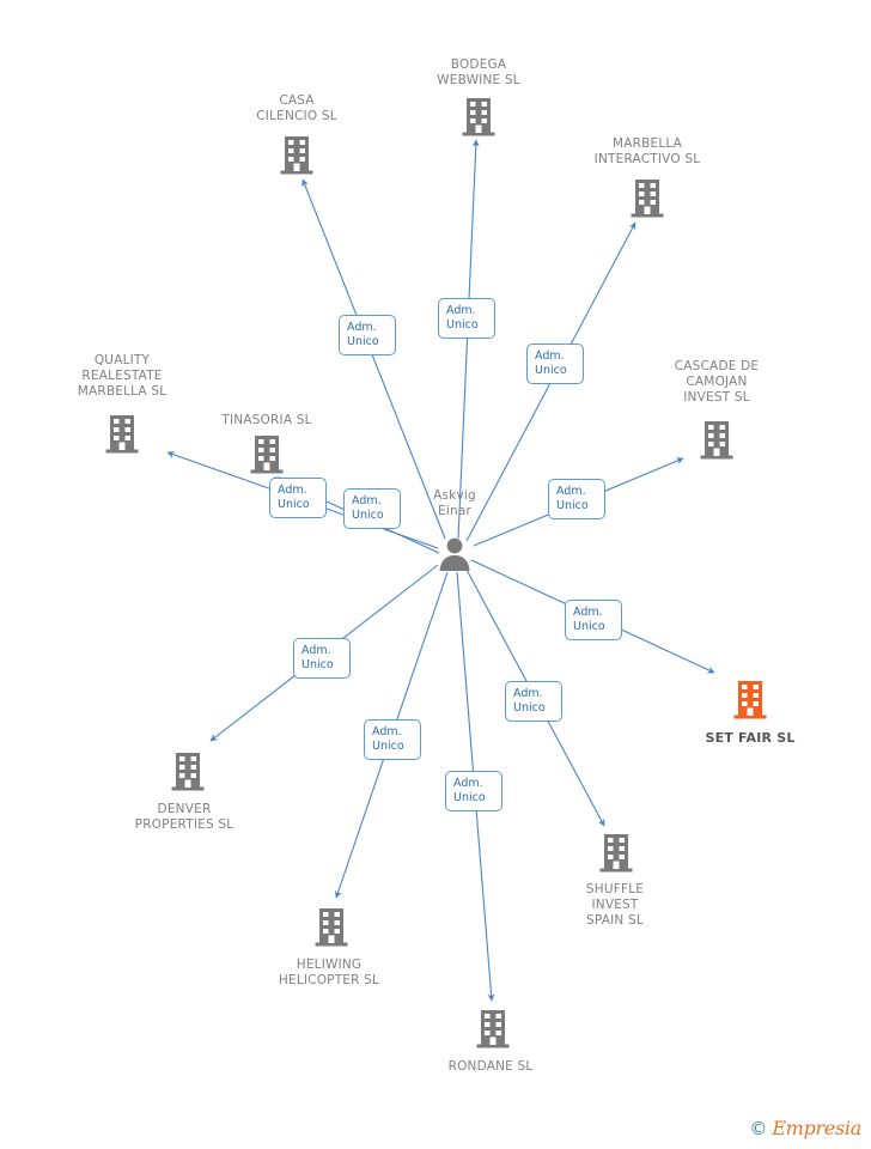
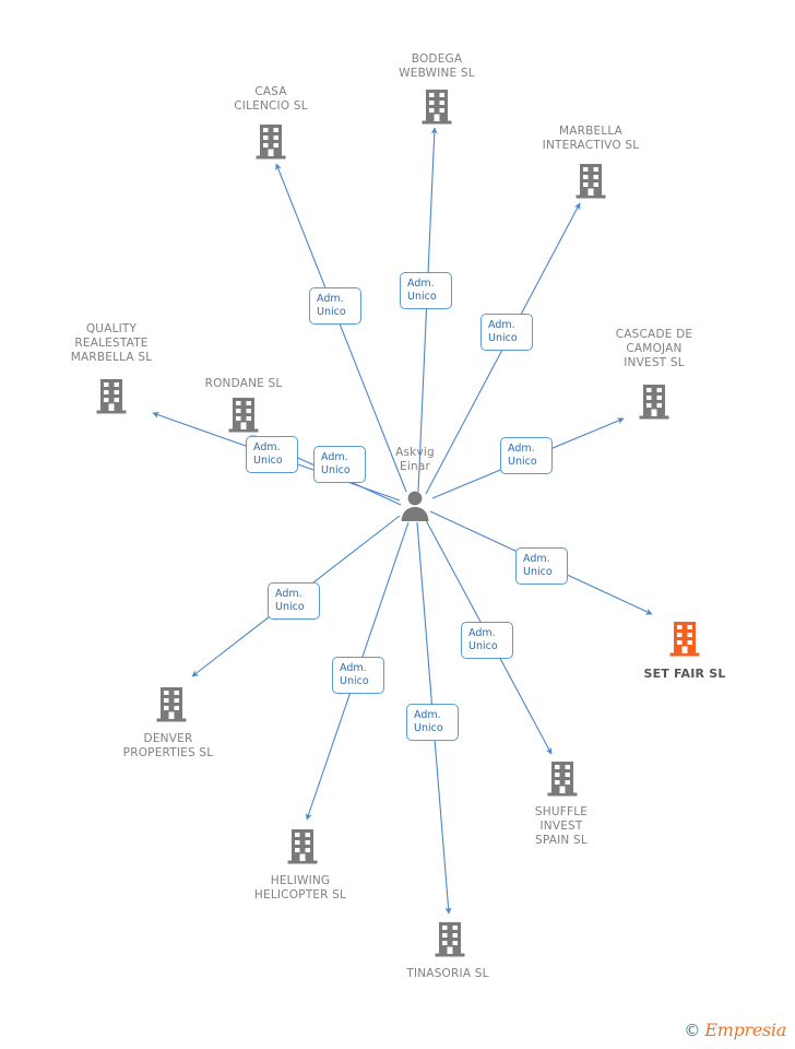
  CASA
  CILENCIO SL
  BODEGA
  WEBWINE SL
  MARBELLA
  INTERACTIVO SL
  CASCADE DE
  CAMOJAN
  INVEST SL
  QUALITY
  REALESTATE
  MARBELLA SL
- TINASORIA SL
+ RONDANE SL
  SET FAIR SL
  DENVER
  PROPERTIES SL
  HELIWING
  HELICOPTER SL
- RONDANE SL
+ TINASORIA SL
  SHUFFLE
  INVEST
  SPAIN SL
  Askvig
  Einar
  Adm.
  Unico
  Adm.
  Unico
  Adm.
  Unico
  Adm.
  Unico
  Adm.
  Unico
  Adm.
  Unico
  Adm.
  Unico
  Adm.
  Unico
  Adm.
  Unico
  Adm.
  Unico
  Adm.
  Unico
  ©
  Empresia
